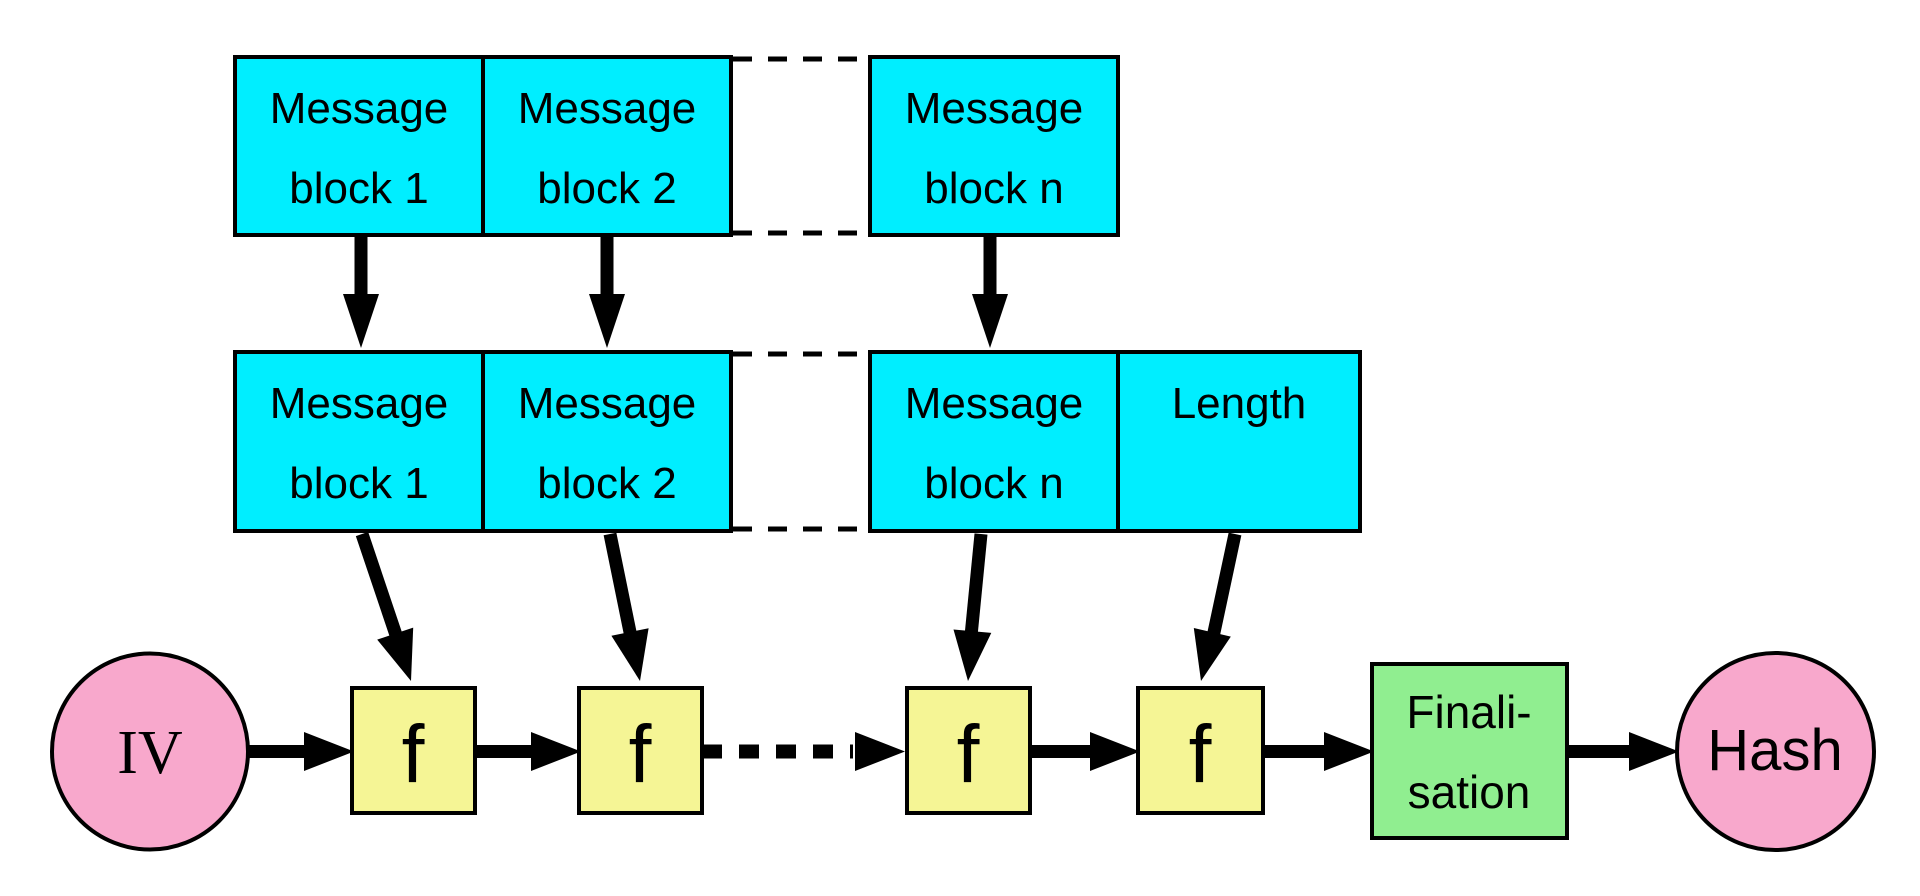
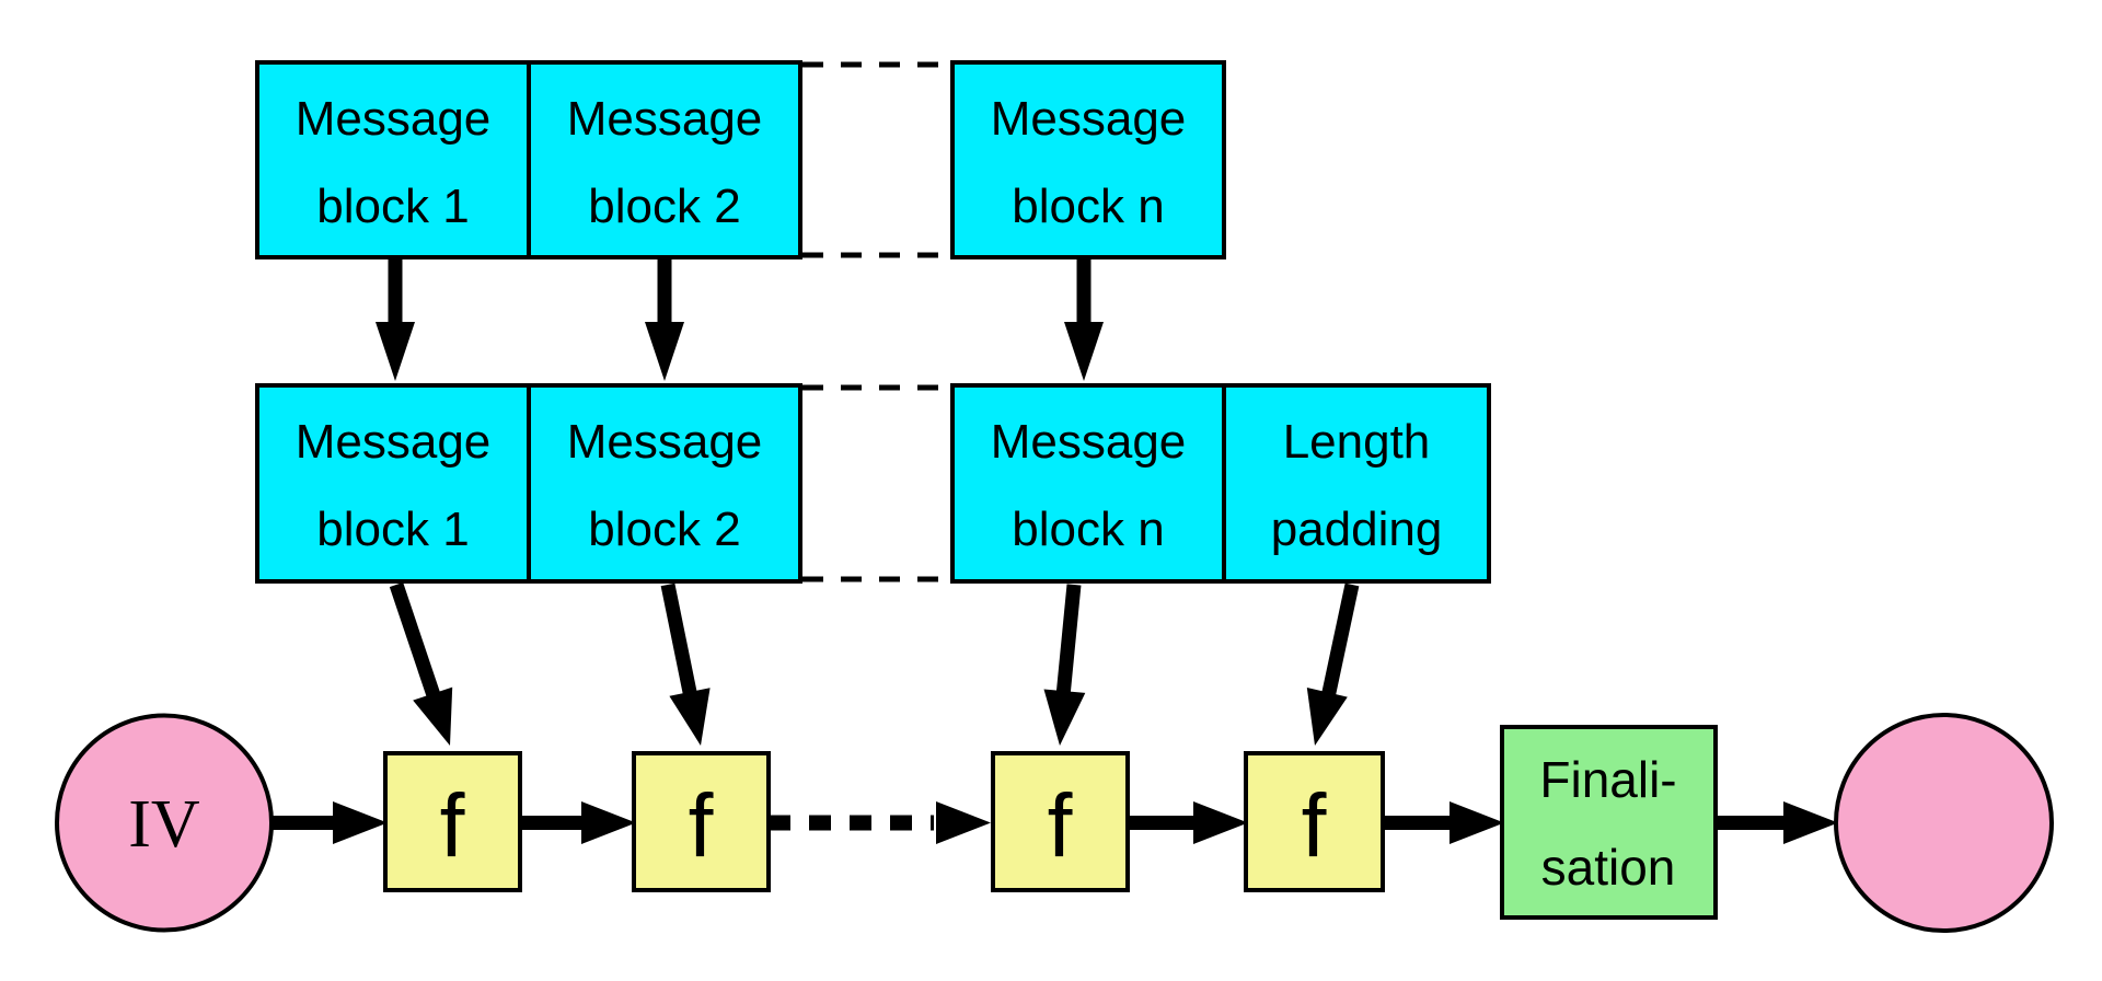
  Message
  block 1
  Message
  block 2
  Message
  block n
  Message
  block 1
  Message
  block 2
  Message
  block n
  Length
+ padding
  IV
  f
  f
  f
  f
  Finali-
  sation
- Hash
